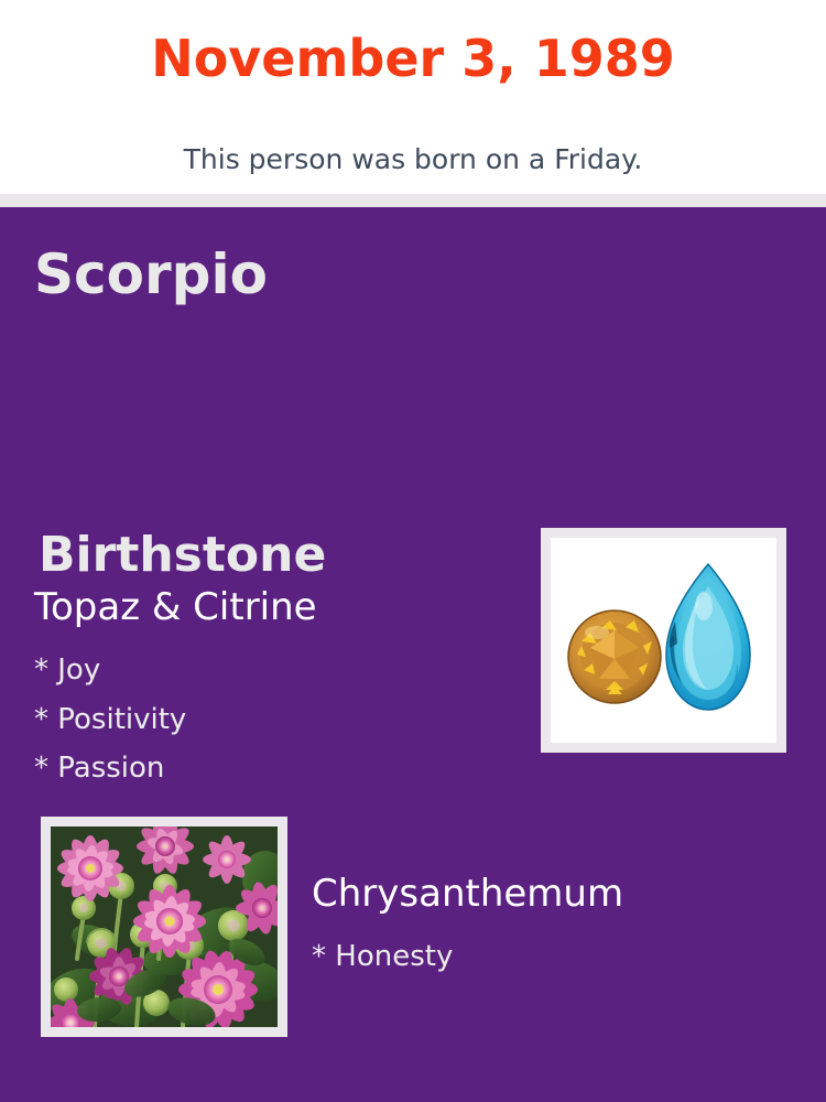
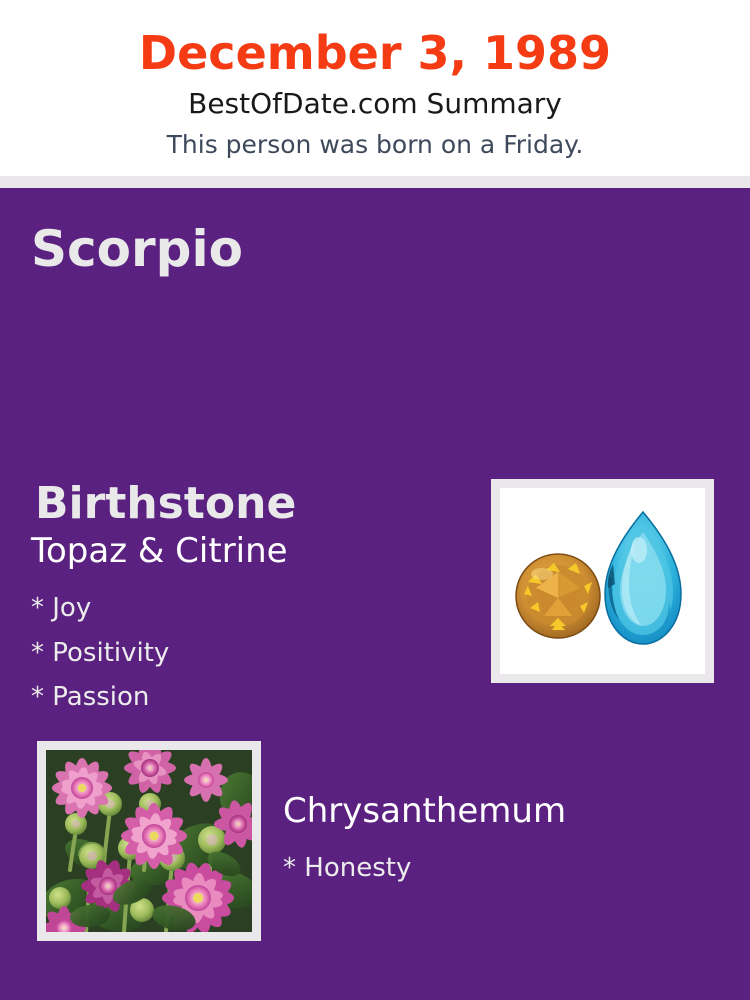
- November 3, 1989
+ December 3, 1989
+ BestOfDate.com Summary
  This person was born on a Friday.
  Scorpio
  Birthstone
  Topaz & Citrine
  * Joy
  * Positivity
  * Passion
  Chrysanthemum
  * Honesty
